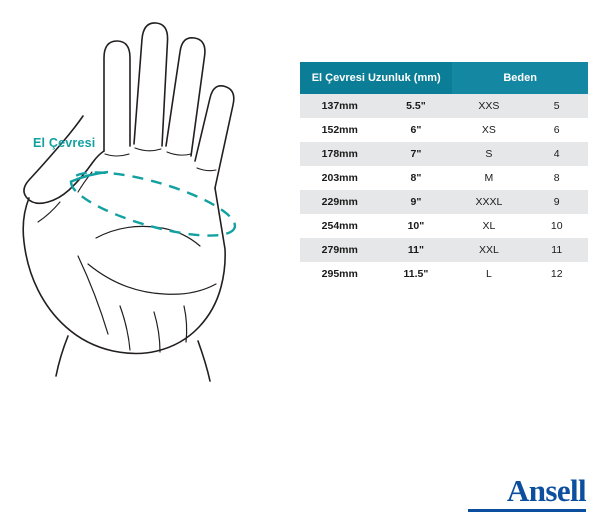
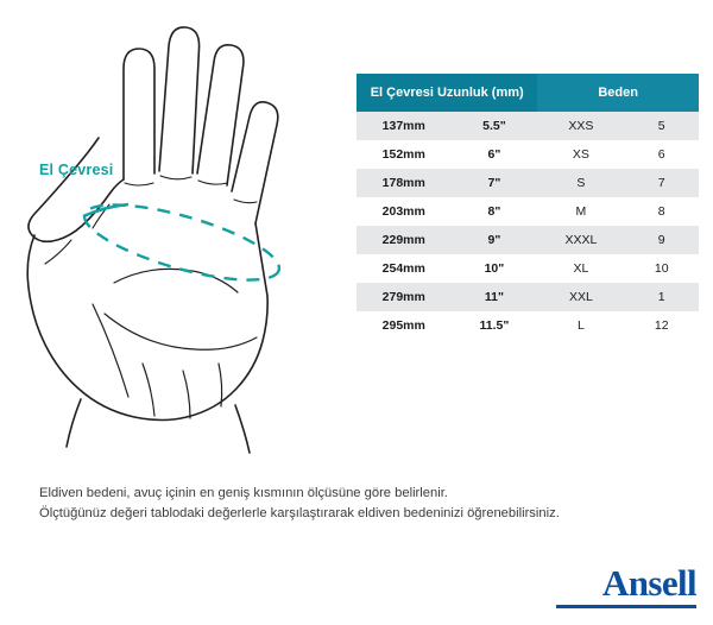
  El Çevresi
  El Çevresi Uzunluk (mm)	Beden
  137mm	5.5"	XXS	5
  152mm	6"	XS	6
- 178mm	7"	S	4
+ 178mm	7"	S	7
  203mm	8"	M	8
  229mm	9"	XXXL	9
  254mm	10"	XL	10
- 279mm	11"	XXL	11
+ 279mm	11"	XXL	1
  295mm	11.5"	L	12
+ Eldiven bedeni, avuç içinin en geniş kısmının ölçüsüne göre belirlenir.
+ Ölçtüğünüz değeri tablodaki değerlerle karşılaştırarak eldiven bedeninizi öğrenebilirsiniz.
  Ansell
